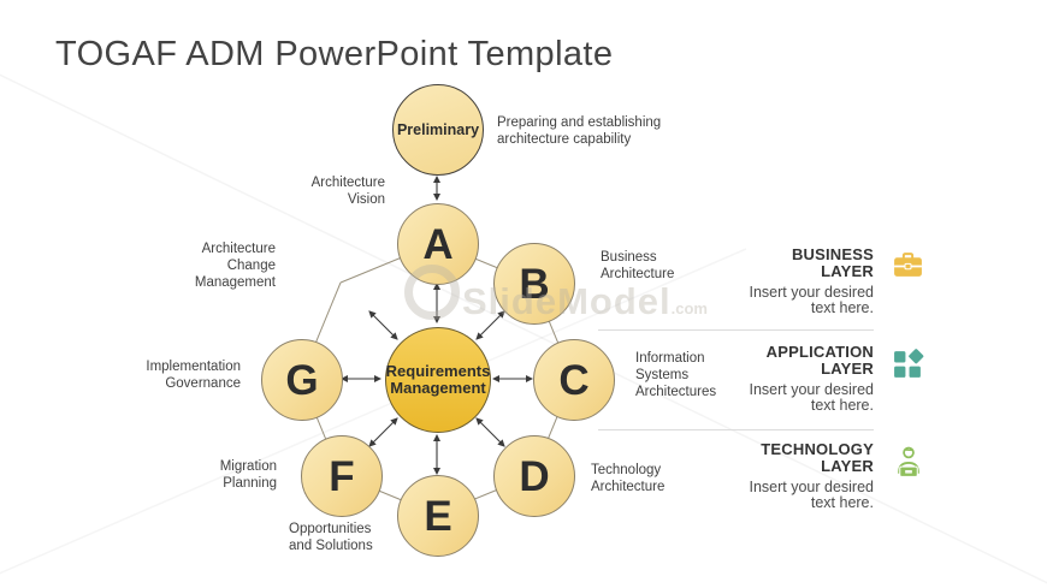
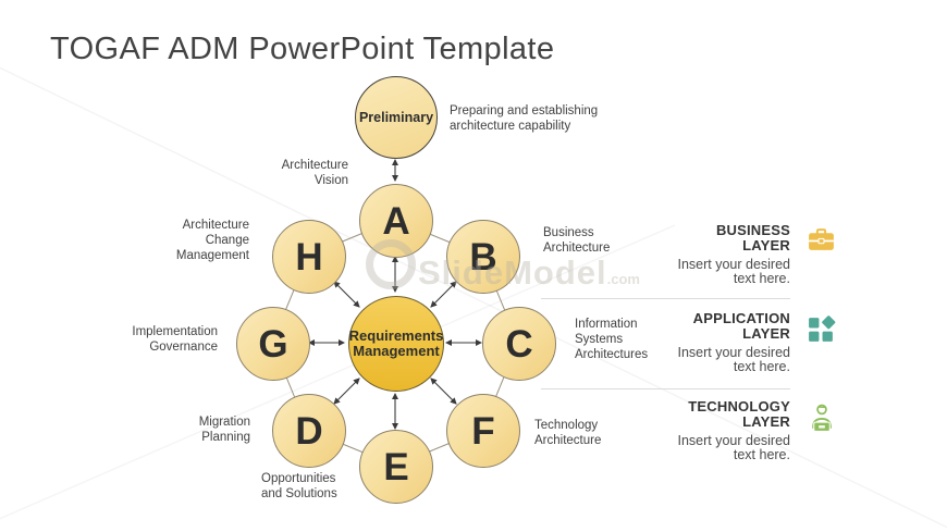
  TOGAF ADM PowerPoint Template
  Preliminary
  Preparing and establishing
  architecture capability
  Requirements
  Management
  A
  B
  C
- D
+ F
  E
- F
+ D
  G
+ H
  Architecture
  Vision
  Business
  Architecture
  Information
  Systems
  Architectures
  Technology
  Architecture
  Opportunities
  and Solutions
  Migration
  Planning
  Implementation
  Governance
  Architecture
  Change
  Management
  BUSINESS
  LAYER
  Insert your desired
  text here.
  APPLICATION
  LAYER
  Insert your desired
  text here.
  TECHNOLOGY
  LAYER
  Insert your desired
  text here.
  SlideModel
  .com
